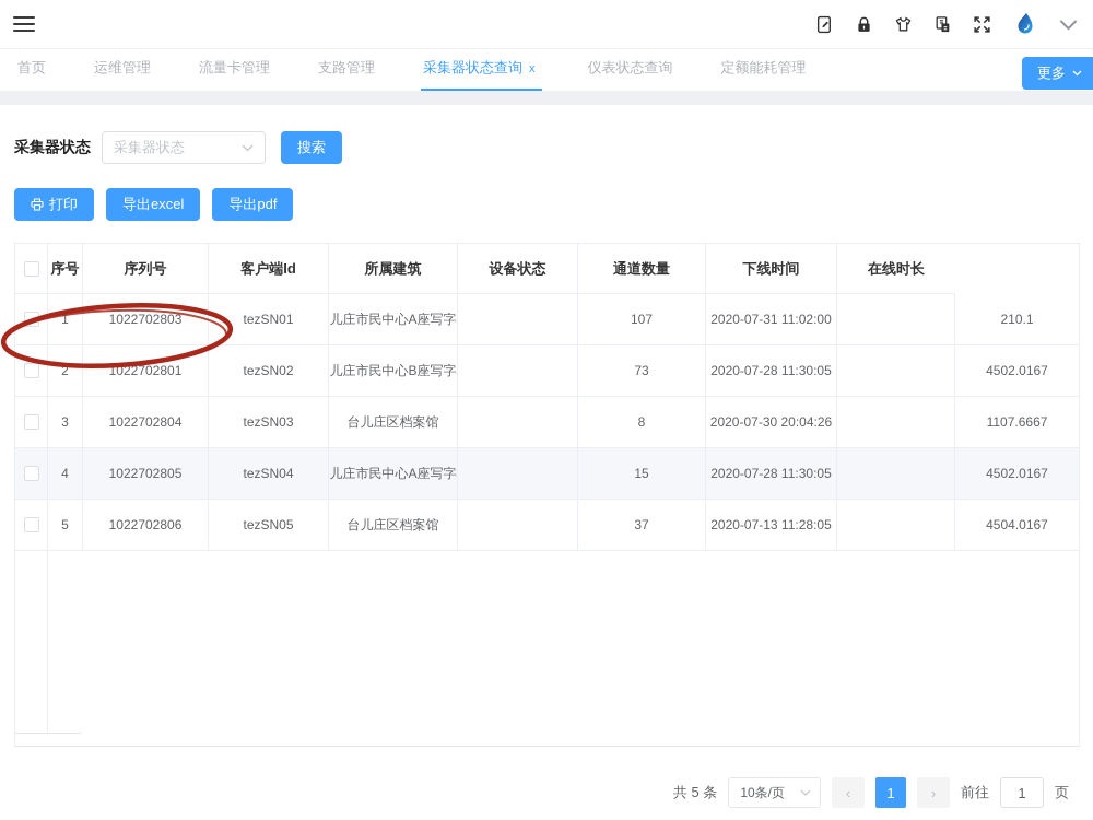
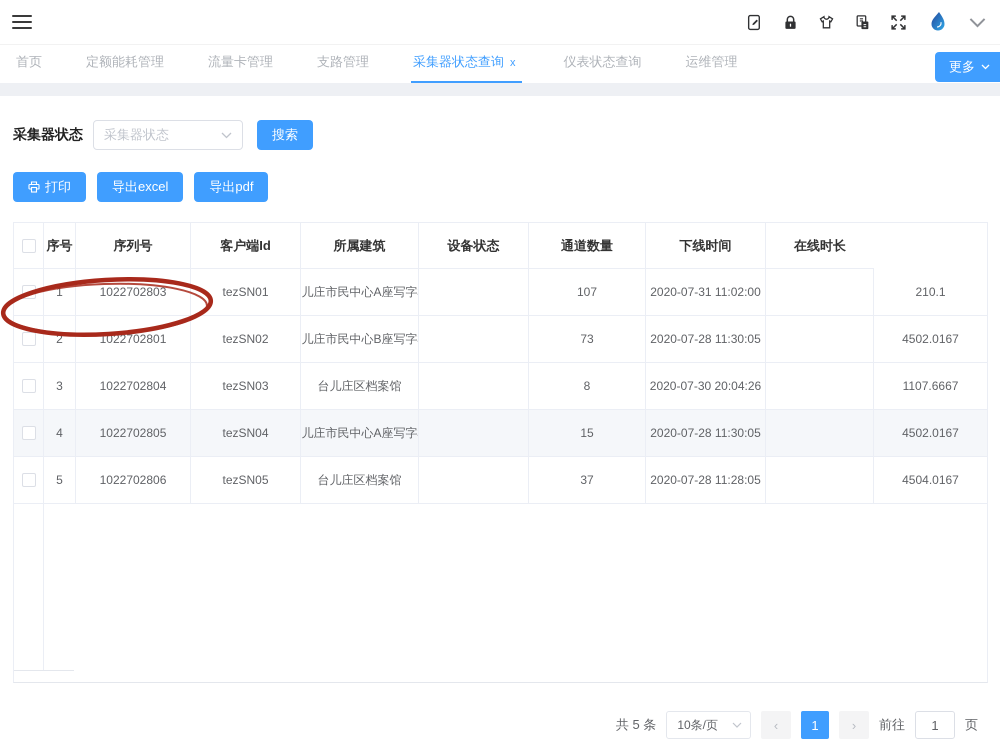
  首页
- 运维管理
+ 定额能耗管理
  流量卡管理
  支路管理
  采集器状态查询 x
  仪表状态查询
- 定额能耗管理
+ 运维管理
  更多
  采集器状态
  采集器状态
  搜索
  打印
  导出excel
  导出pdf
  序号
  序列号
  客户端Id
  所属建筑
  设备状态
  通道数量
  下线时间
  在线时长
  1
  1022702803
  tezSN01
  儿庄市民中心A座写字
  107
  2020-07-31 11:02:00
  210.1
  2
  1022702801
  tezSN02
  儿庄市民中心B座写字
  73
  2020-07-28 11:30:05
  4502.0167
  3
  1022702804
  tezSN03
  台儿庄区档案馆
  8
  2020-07-30 20:04:26
  1107.6667
  4
  1022702805
  tezSN04
  儿庄市民中心A座写字
  15
  2020-07-28 11:30:05
  4502.0167
  5
  1022702806
  tezSN05
  台儿庄区档案馆
  37
- 2020-07-13 11:28:05
+ 2020-07-28 11:28:05
  4504.0167
  共 5 条
  10条/页
  ‹
  1
  ›
  前往
  1
  页
